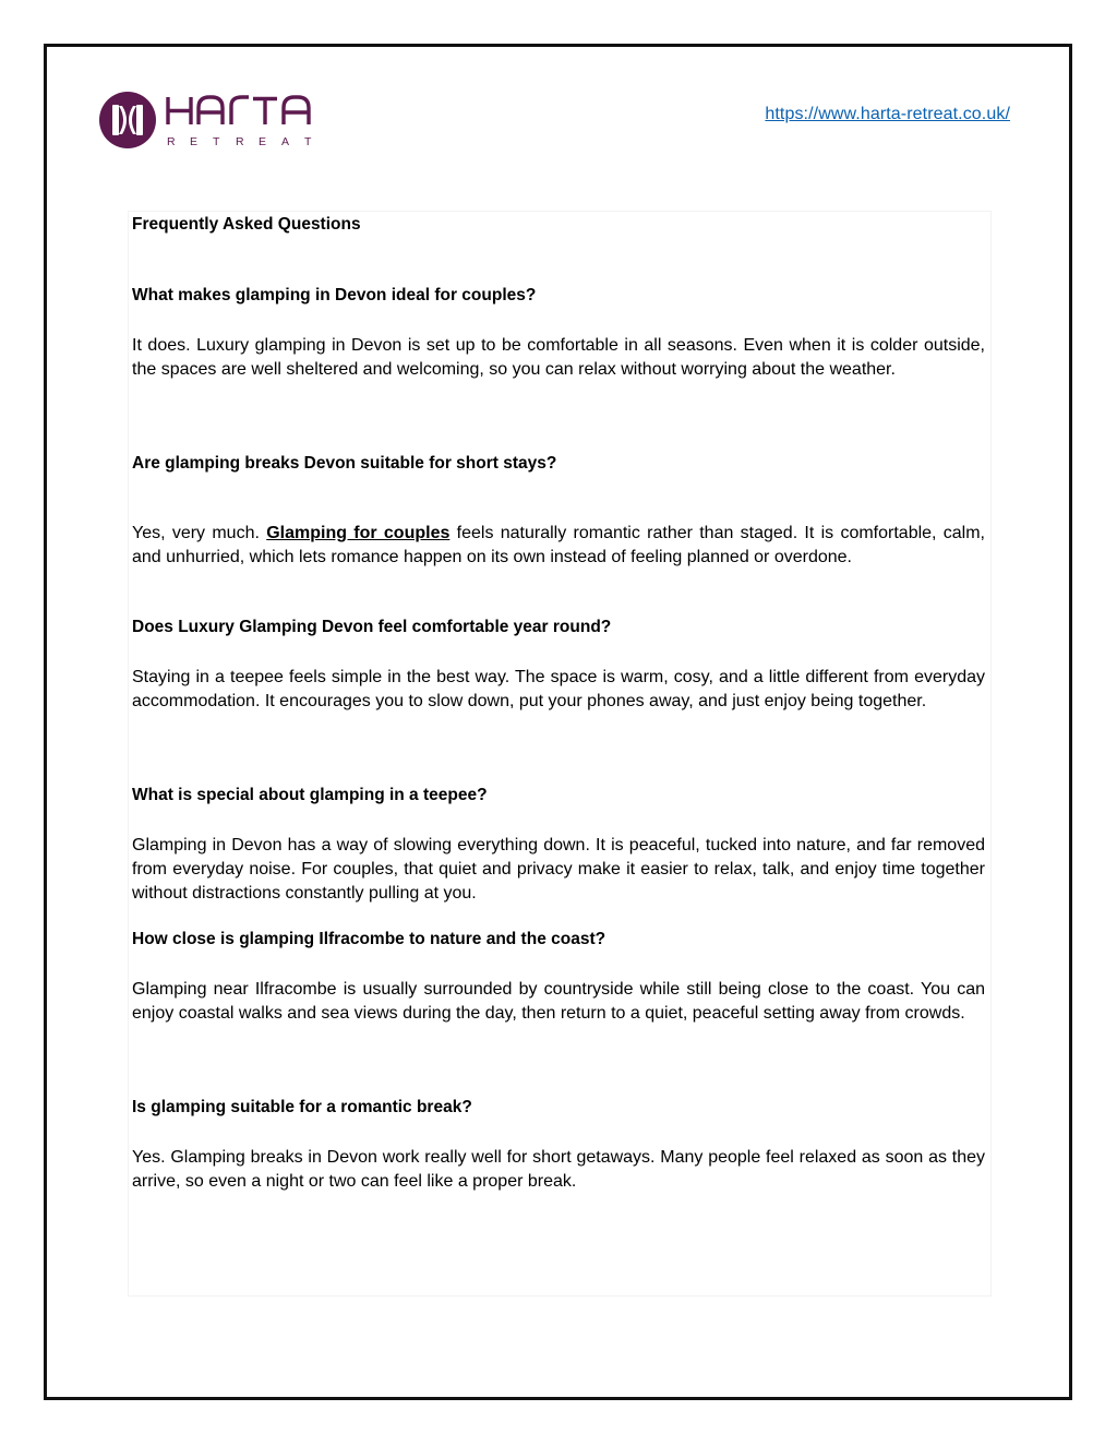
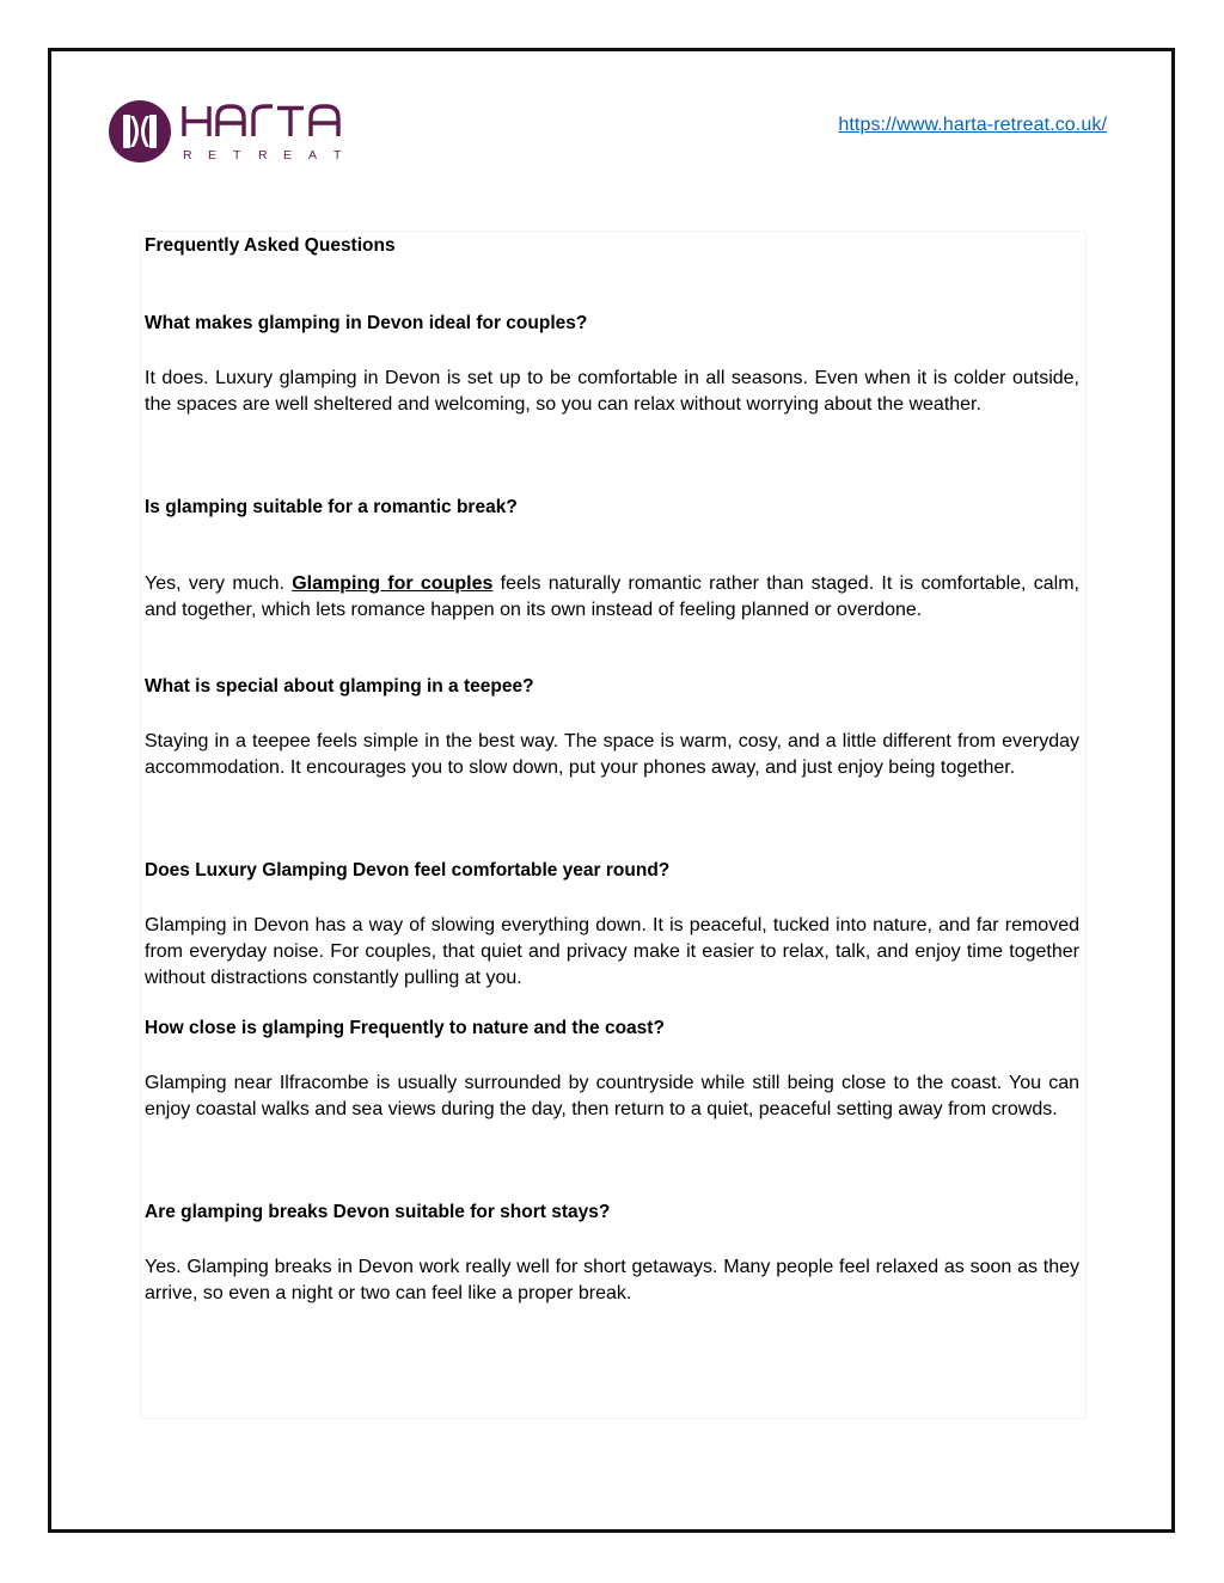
  R
  E
  T
  R
  E
  A
  T
  https://www.harta-retreat.co.uk/
  Frequently Asked Questions
  What makes glamping in Devon ideal for couples?
  It does. Luxury glamping in Devon is set up to be comfortable in all seasons. Even when it is colder outside, the spaces are well sheltered and welcoming, so you can relax without worrying about the weather.
- Are glamping breaks Devon suitable for short stays?
+ Is glamping suitable for a romantic break?
- Yes, very much. Glamping for couples feels naturally romantic rather than staged. It is comfortable, calm, and unhurried, which lets romance happen on its own instead of feeling planned or overdone.
+ Yes, very much. Glamping for couples feels naturally romantic rather than staged. It is comfortable, calm, and together, which lets romance happen on its own instead of feeling planned or overdone.
- Does Luxury Glamping Devon feel comfortable year round?
+ What is special about glamping in a teepee?
  Staying in a teepee feels simple in the best way. The space is warm, cosy, and a little different from everyday accommodation. It encourages you to slow down, put your phones away, and just enjoy being together.
- What is special about glamping in a teepee?
+ Does Luxury Glamping Devon feel comfortable year round?
  Glamping in Devon has a way of slowing everything down. It is peaceful, tucked into nature, and far removed from everyday noise. For couples, that quiet and privacy make it easier to relax, talk, and enjoy time together without distractions constantly pulling at you.
- How close is glamping Ilfracombe to nature and the coast?
+ How close is glamping Frequently to nature and the coast?
  Glamping near Ilfracombe is usually surrounded by countryside while still being close to the coast. You can enjoy coastal walks and sea views during the day, then return to a quiet, peaceful setting away from crowds.
- Is glamping suitable for a romantic break?
+ Are glamping breaks Devon suitable for short stays?
  Yes. Glamping breaks in Devon work really well for short getaways. Many people feel relaxed as soon as they arrive, so even a night or two can feel like a proper break.
